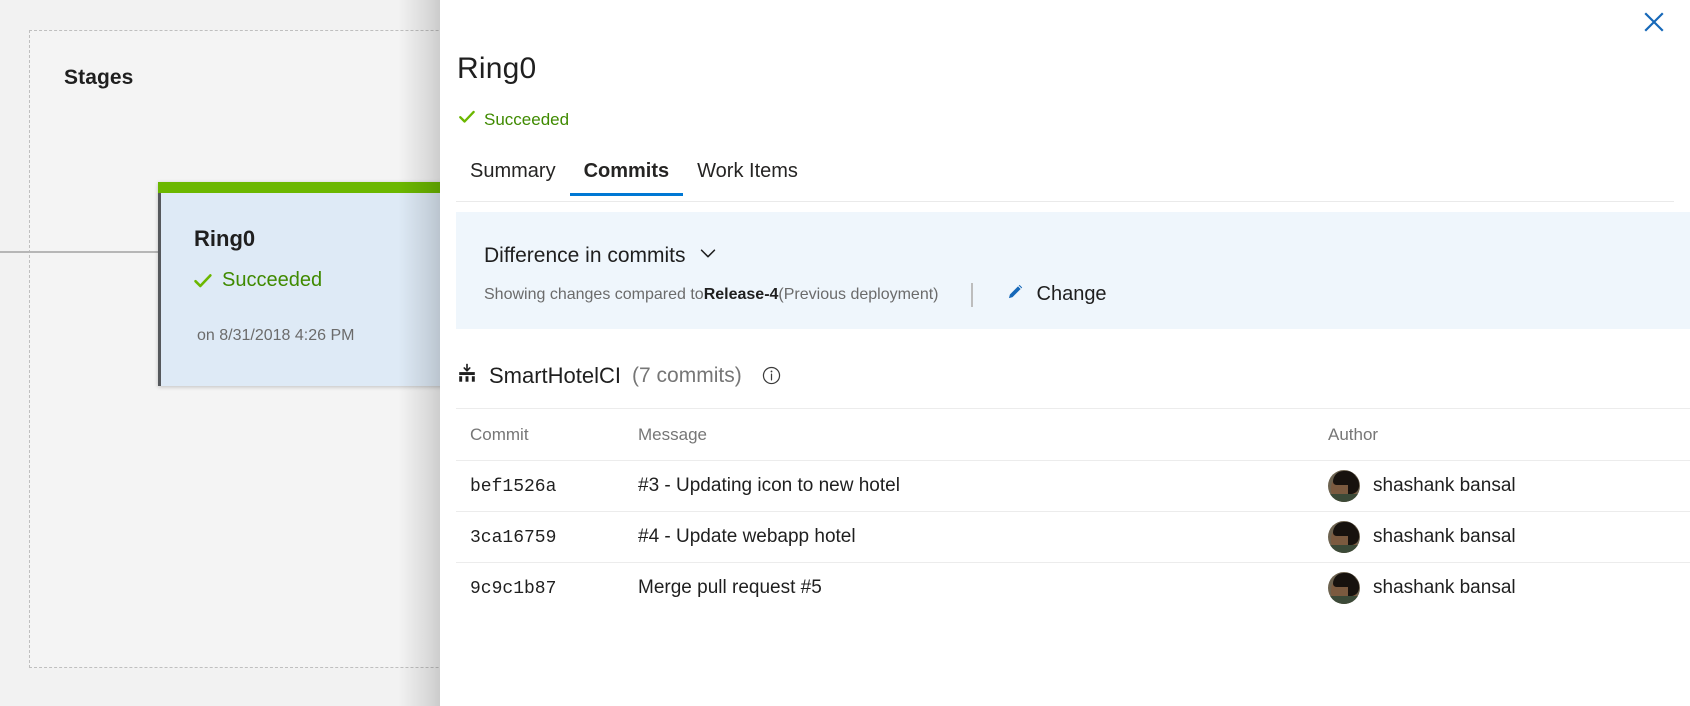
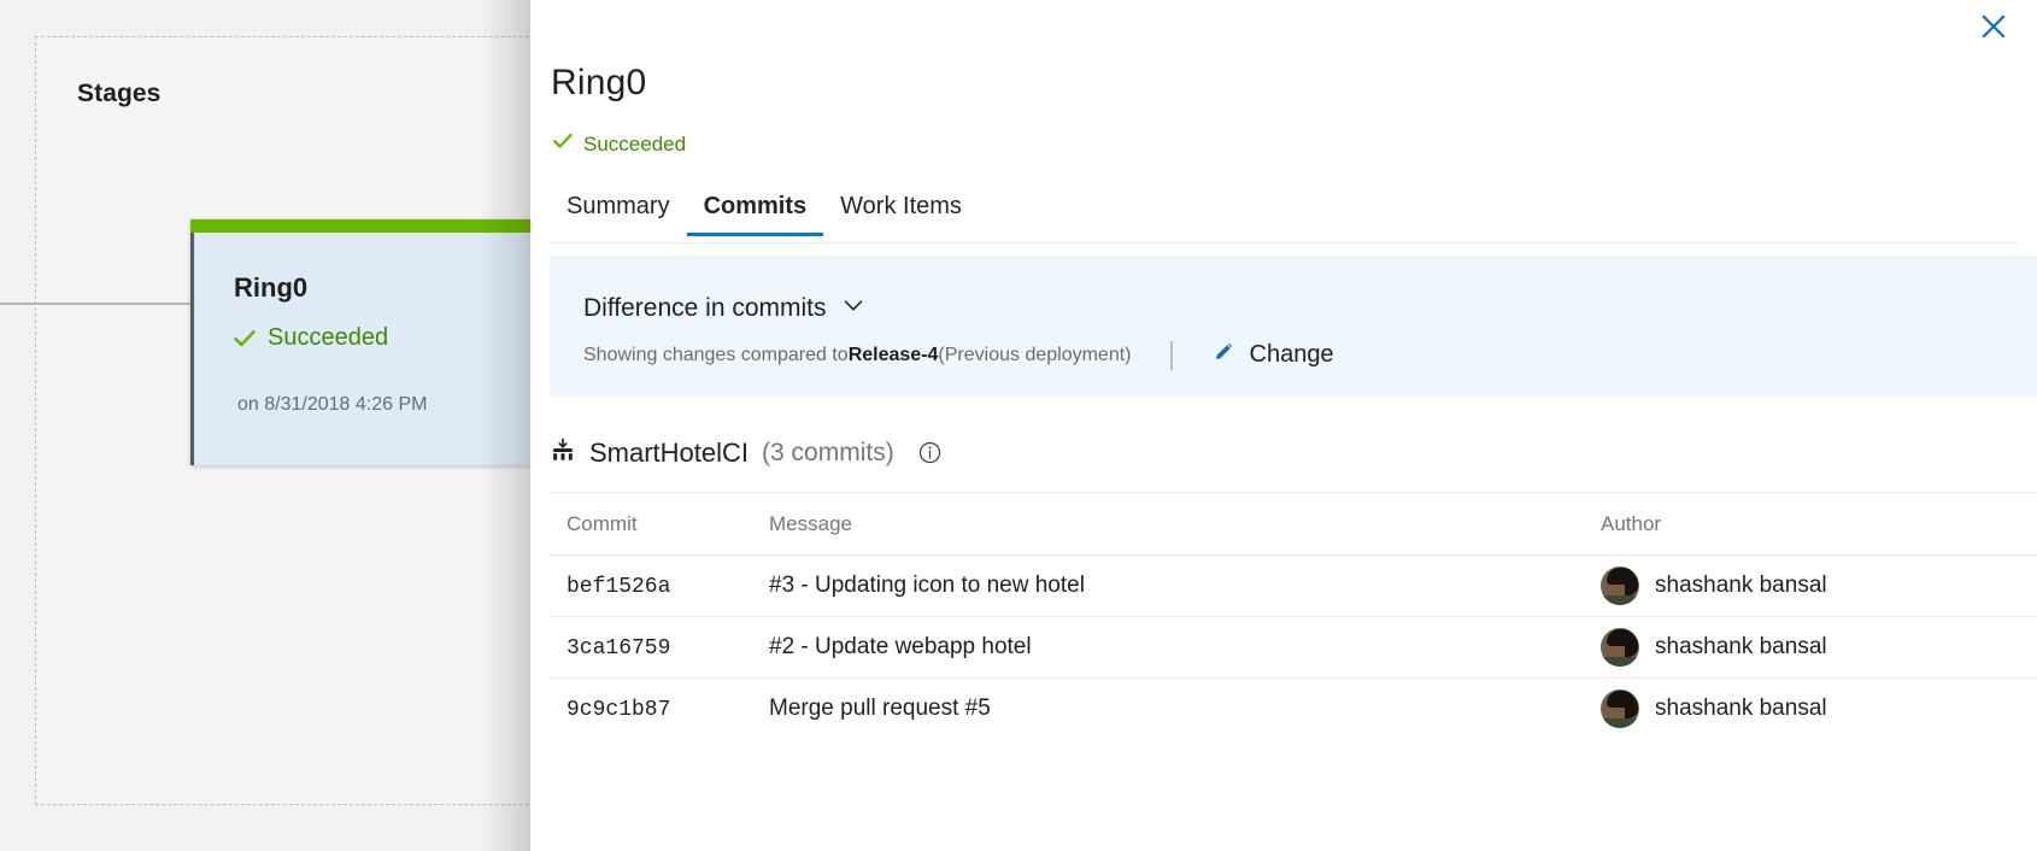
  Stages
  Ring0
  Succeeded
  on 8/31/2018 4:26 PM
  Ring0
  Succeeded
  Summary
  Commits
  Work Items
  Difference in commits
  Showing changes compared to
  Release-4
  (Previous deployment)
  Change
  SmartHotelCI
- (7 commits)
+ (3 commits)
  Commit	Message	Author
  bef1526a	#3 - Updating icon to new hotel	shashank bansal
- 3ca16759	#4 - Update webapp hotel	shashank bansal
+ 3ca16759	#2 - Update webapp hotel	shashank bansal
  9c9c1b87	Merge pull request #5	shashank bansal
